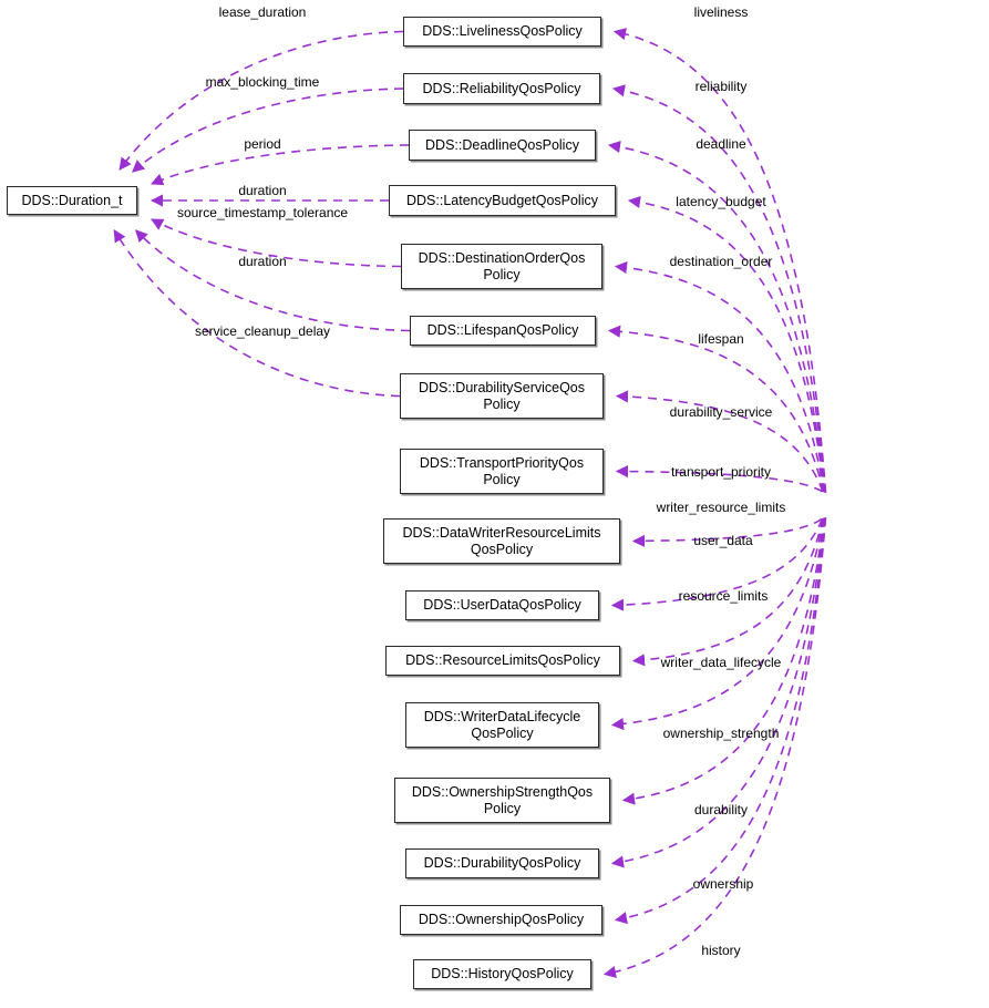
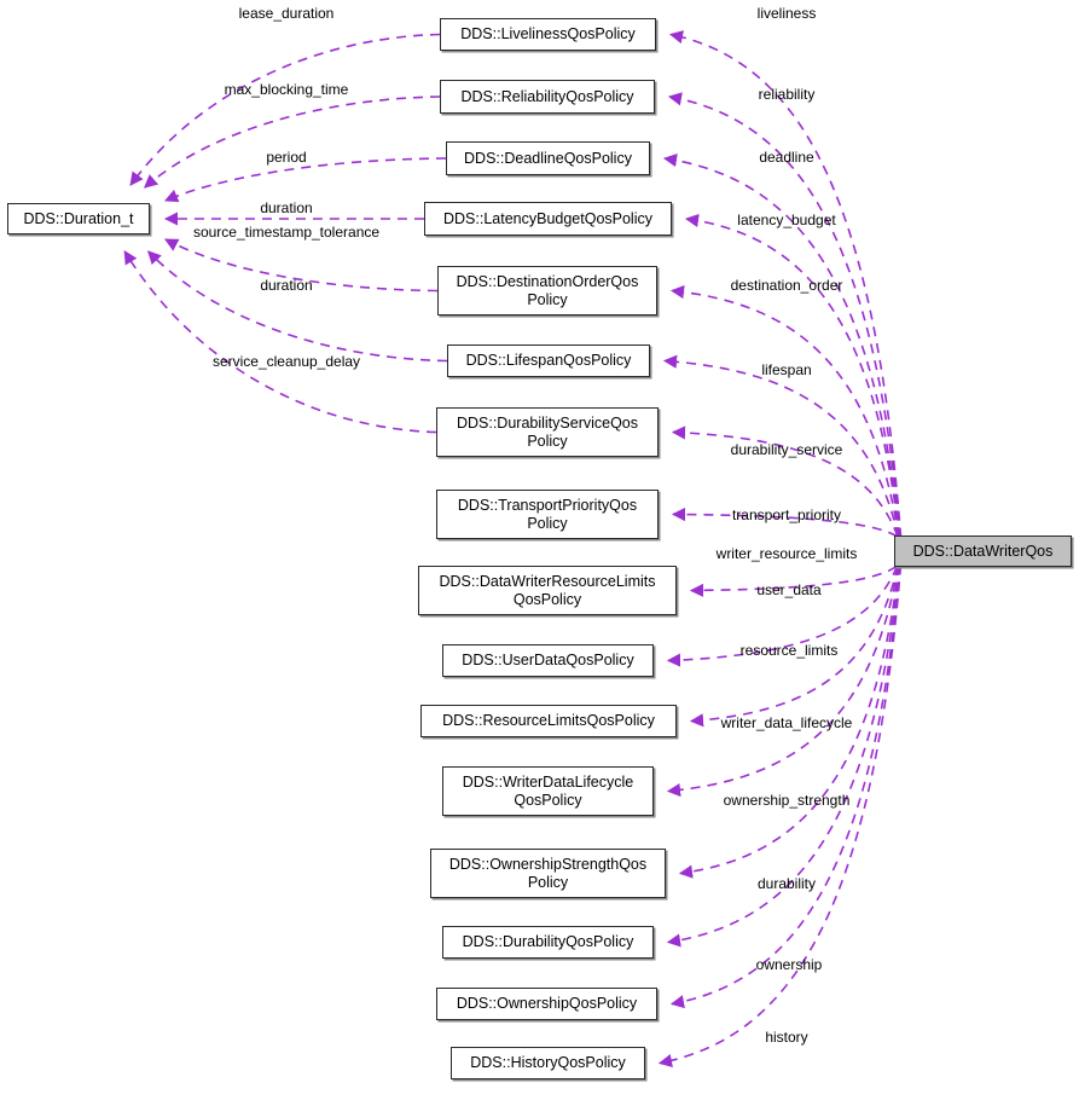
  DDS::Duration_t
+ DDS::DataWriterQos
  DDS::LivelinessQosPolicy
  DDS::ReliabilityQosPolicy
  DDS::DeadlineQosPolicy
  DDS::LatencyBudgetQosPolicy
  DDS::DestinationOrderQos
  Policy
  DDS::LifespanQosPolicy
  DDS::DurabilityServiceQos
  Policy
  DDS::TransportPriorityQos
  Policy
  DDS::DataWriterResourceLimits
  QosPolicy
  DDS::UserDataQosPolicy
  DDS::ResourceLimitsQosPolicy
  DDS::WriterDataLifecycle
  QosPolicy
  DDS::OwnershipStrengthQos
  Policy
  DDS::DurabilityQosPolicy
  DDS::OwnershipQosPolicy
  DDS::HistoryQosPolicy
  lease_duration
  max_blocking_time
  period
  duration
  source_timestamp_tolerance
  duration
  service_cleanup_delay
  liveliness
  reliability
  deadline
  latency_budget
  destination_order
  lifespan
  durability_service
  transport_priority
  writer_resource_limits
  user_data
  resource_limits
  writer_data_lifecycle
  ownership_strength
  durability
  ownership
  history
